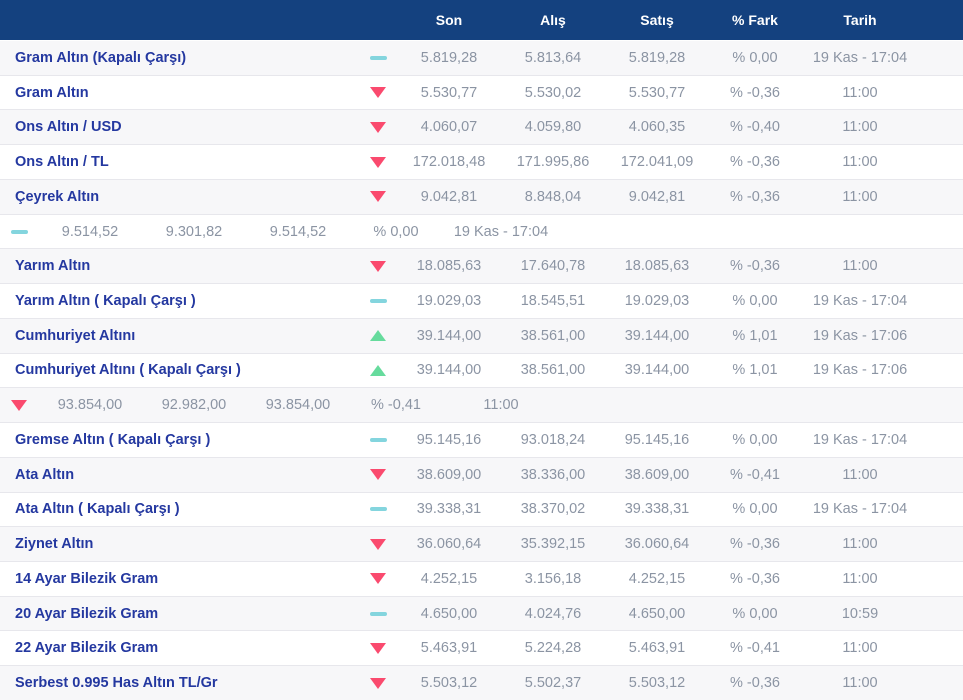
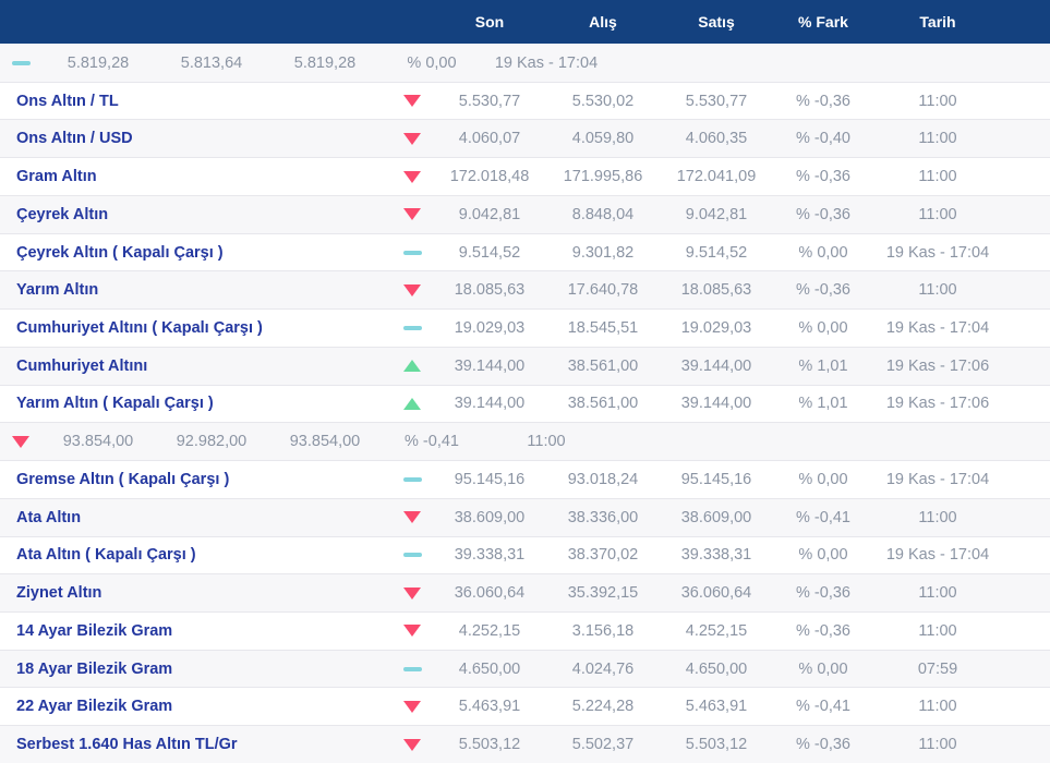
  Son
  Alış
  Satış
  % Fark
  Tarih
- Gram Altın (Kapalı Çarşı)
  5.819,28
  5.813,64
  5.819,28
  % 0,00
  19 Kas - 17:04
- Gram Altın
+ Ons Altın / TL
  5.530,77
  5.530,02
  5.530,77
  % -0,36
  11:00
  Ons Altın / USD
  4.060,07
  4.059,80
  4.060,35
  % -0,40
  11:00
- Ons Altın / TL
+ Gram Altın
  172.018,48
  171.995,86
  172.041,09
  % -0,36
  11:00
  Çeyrek Altın
  9.042,81
  8.848,04
  9.042,81
  % -0,36
  11:00
+ Çeyrek Altın ( Kapalı Çarşı )
  9.514,52
  9.301,82
  9.514,52
  % 0,00
  19 Kas - 17:04
  Yarım Altın
  18.085,63
  17.640,78
  18.085,63
  % -0,36
  11:00
- Yarım Altın ( Kapalı Çarşı )
+ Cumhuriyet Altını ( Kapalı Çarşı )
  19.029,03
  18.545,51
  19.029,03
  % 0,00
  19 Kas - 17:04
  Cumhuriyet Altını
  39.144,00
  38.561,00
  39.144,00
  % 1,01
  19 Kas - 17:06
- Cumhuriyet Altını ( Kapalı Çarşı )
+ Yarım Altın ( Kapalı Çarşı )
  39.144,00
  38.561,00
  39.144,00
  % 1,01
  19 Kas - 17:06
  93.854,00
  92.982,00
  93.854,00
  % -0,41
  11:00
  Gremse Altın ( Kapalı Çarşı )
  95.145,16
  93.018,24
  95.145,16
  % 0,00
  19 Kas - 17:04
  Ata Altın
  38.609,00
  38.336,00
  38.609,00
  % -0,41
  11:00
  Ata Altın ( Kapalı Çarşı )
  39.338,31
  38.370,02
  39.338,31
  % 0,00
  19 Kas - 17:04
  Ziynet Altın
  36.060,64
  35.392,15
  36.060,64
  % -0,36
  11:00
  14 Ayar Bilezik Gram
  4.252,15
  3.156,18
  4.252,15
  % -0,36
  11:00
- 20 Ayar Bilezik Gram
+ 18 Ayar Bilezik Gram
  4.650,00
  4.024,76
  4.650,00
  % 0,00
- 10:59
+ 07:59
  22 Ayar Bilezik Gram
  5.463,91
  5.224,28
  5.463,91
  % -0,41
  11:00
- Serbest 0.995 Has Altın TL/Gr
+ Serbest 1.640 Has Altın TL/Gr
  5.503,12
  5.502,37
  5.503,12
  % -0,36
  11:00
